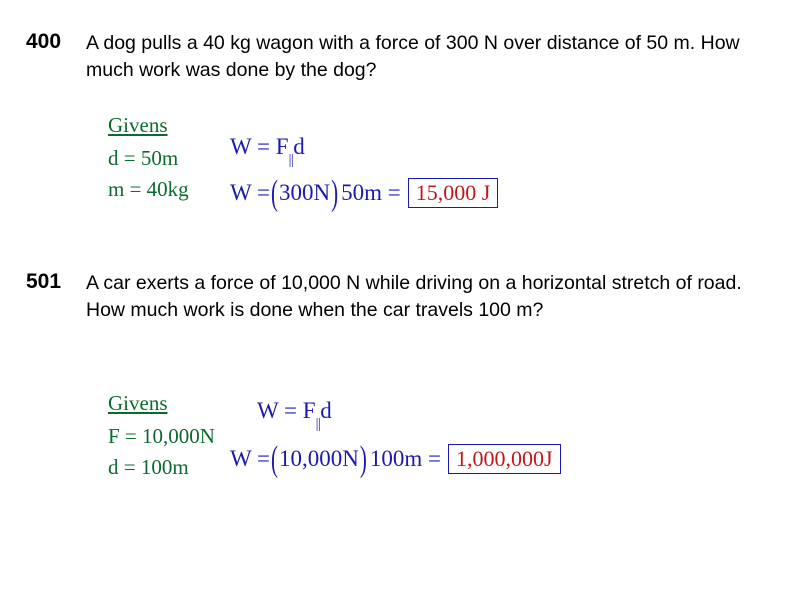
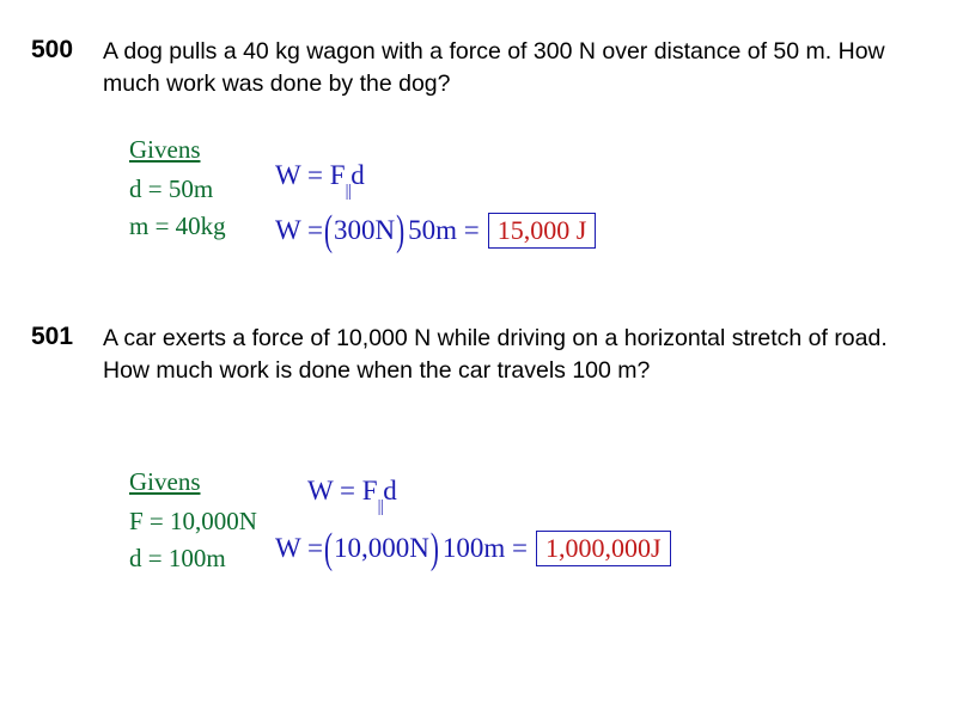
- 400
+ 500
  A dog pulls a 40 kg wagon with a force of 300 N over distance of 50 m. How much work was done by the dog?
  Givens
  d = 50m
  m = 40kg
  W = F||d
  W =
  (
  300N
  )
  50m =
  15,000 J
  501
  A car exerts a force of 10,000 N while driving on a horizontal stretch of road. How much work is done when the car travels 100 m?
  Givens
  F = 10,000N
  d = 100m
  W = F||d
  W =
  (
  10,000N
  )
  100m =
  1,000,000J
